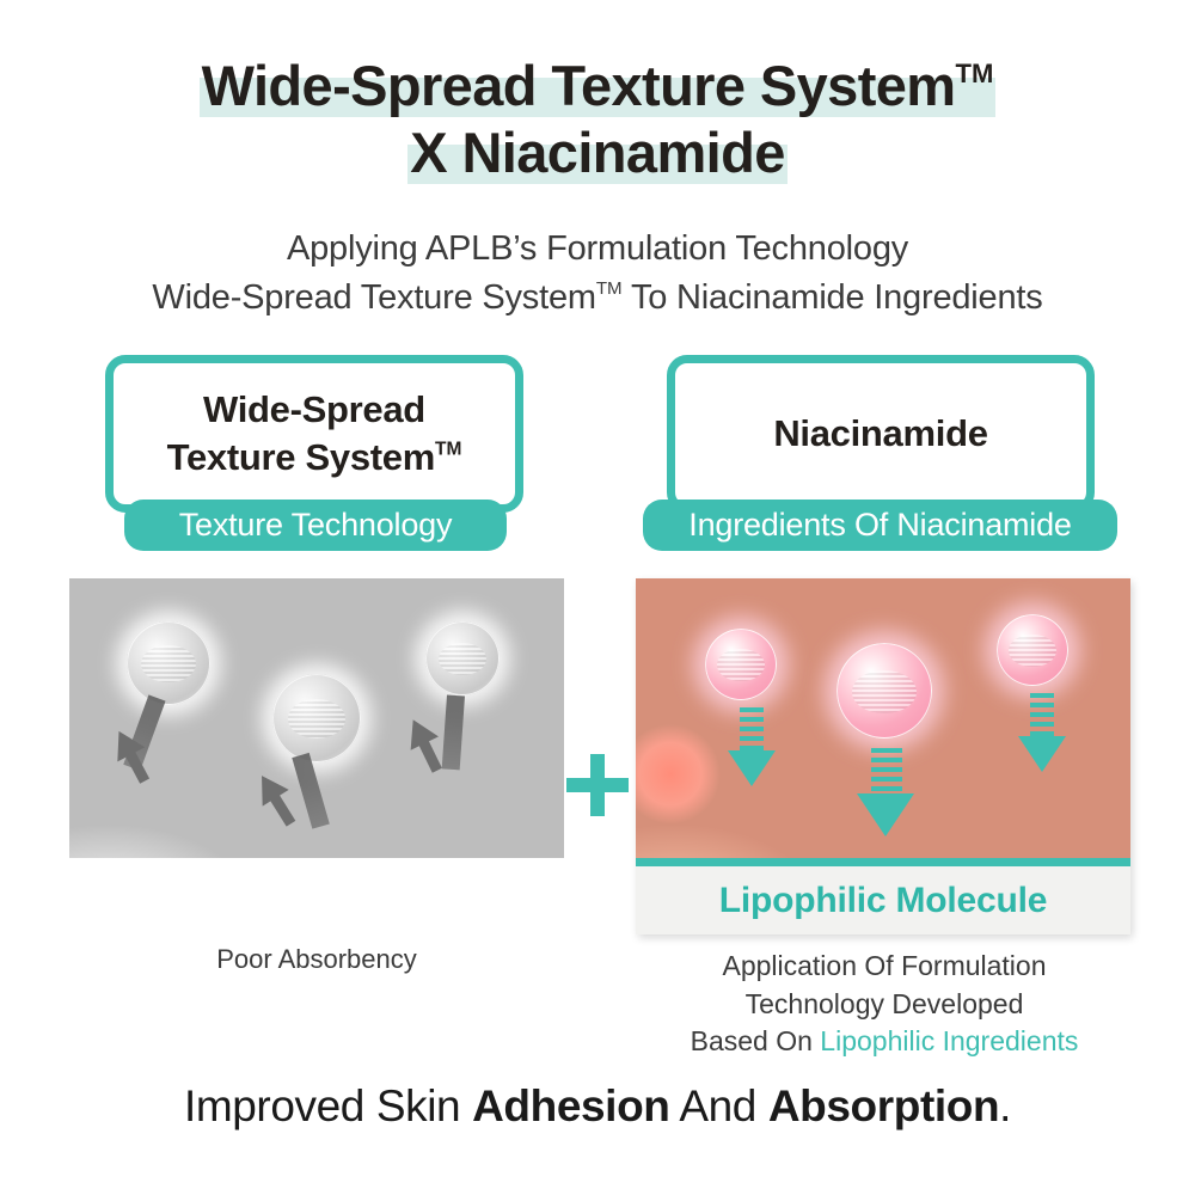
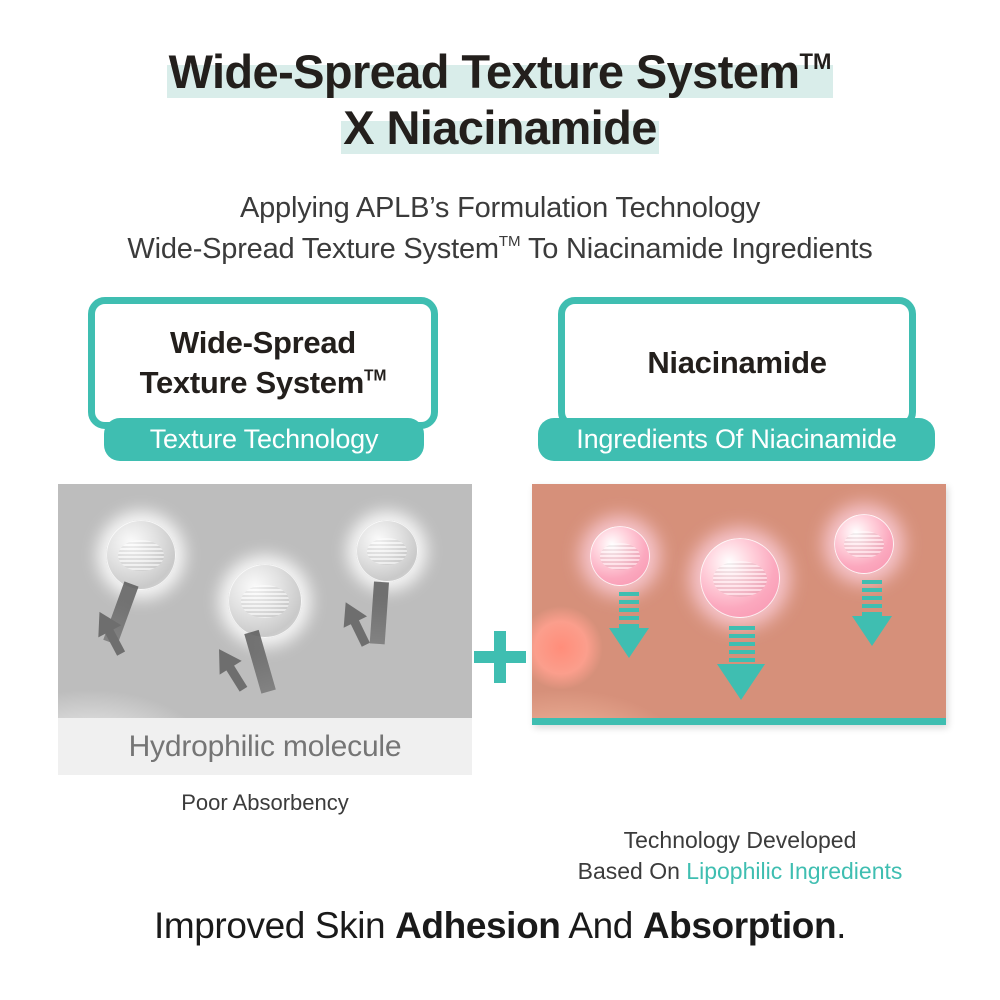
  Wide-Spread Texture SystemTM
  X Niacinamide
  Applying APLB’s Formulation Technology
  Wide-Spread Texture SystemTM To Niacinamide Ingredients
  Wide-Spread
  Texture SystemTM
  Niacinamide
  Texture Technology
  Ingredients Of Niacinamide
+ Hydrophilic molecule
  Poor Absorbency
- Lipophilic Molecule
- Application Of Formulation
  Technology Developed
  Based On Lipophilic Ingredients
  Improved Skin Adhesion And Absorption.
